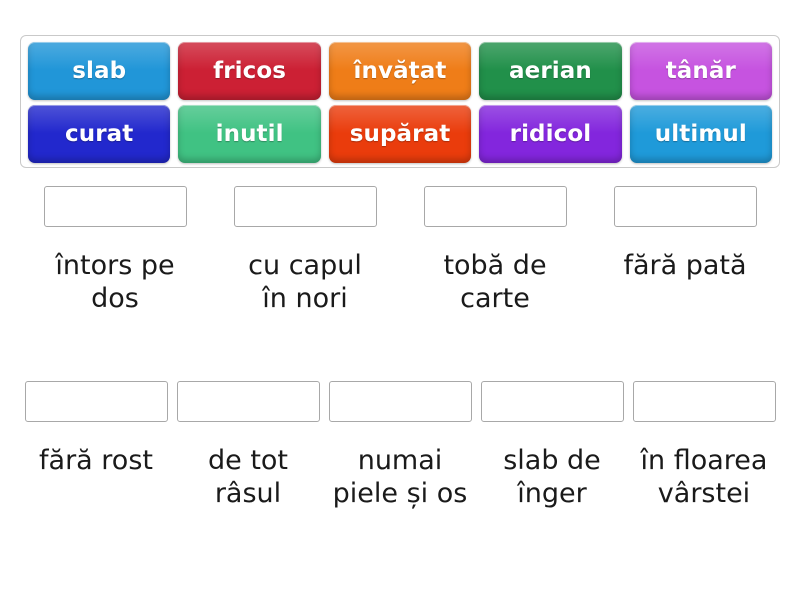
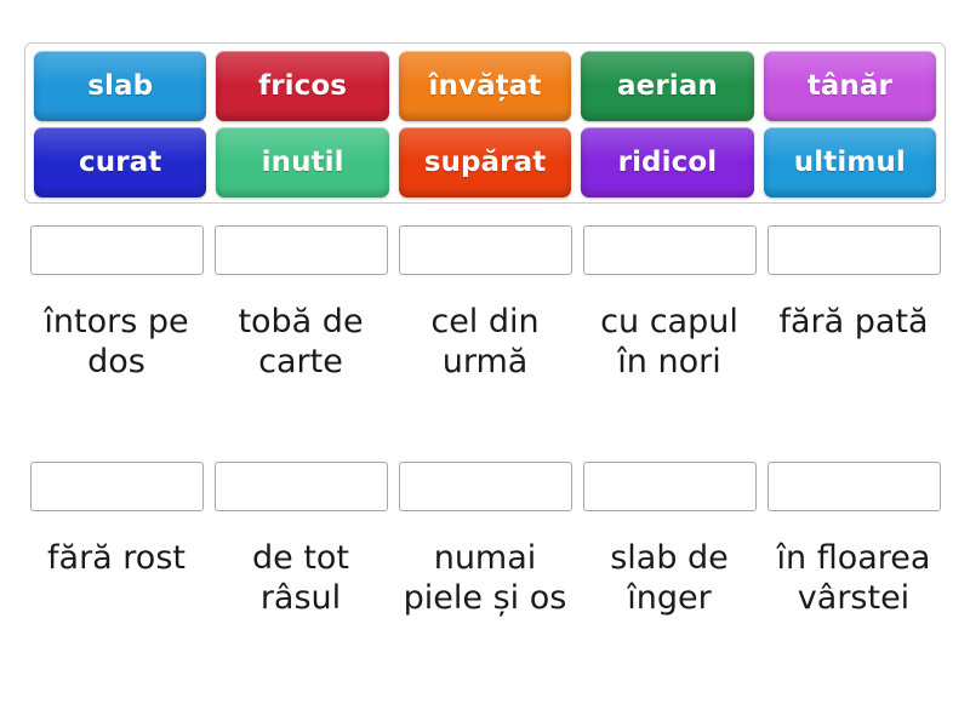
  slab
  fricos
  învățat
  aerian
  tânăr
  curat
  inutil
  supărat
  ridicol
  ultimul
  întors pe dos
- cu capul în nori
+ tobă de carte
+ cel din urmă
- tobă de carte
+ cu capul în nori
  fără pată
  fără rost
  de tot râsul
  numai piele și os
  slab de înger
  în floarea vârstei
